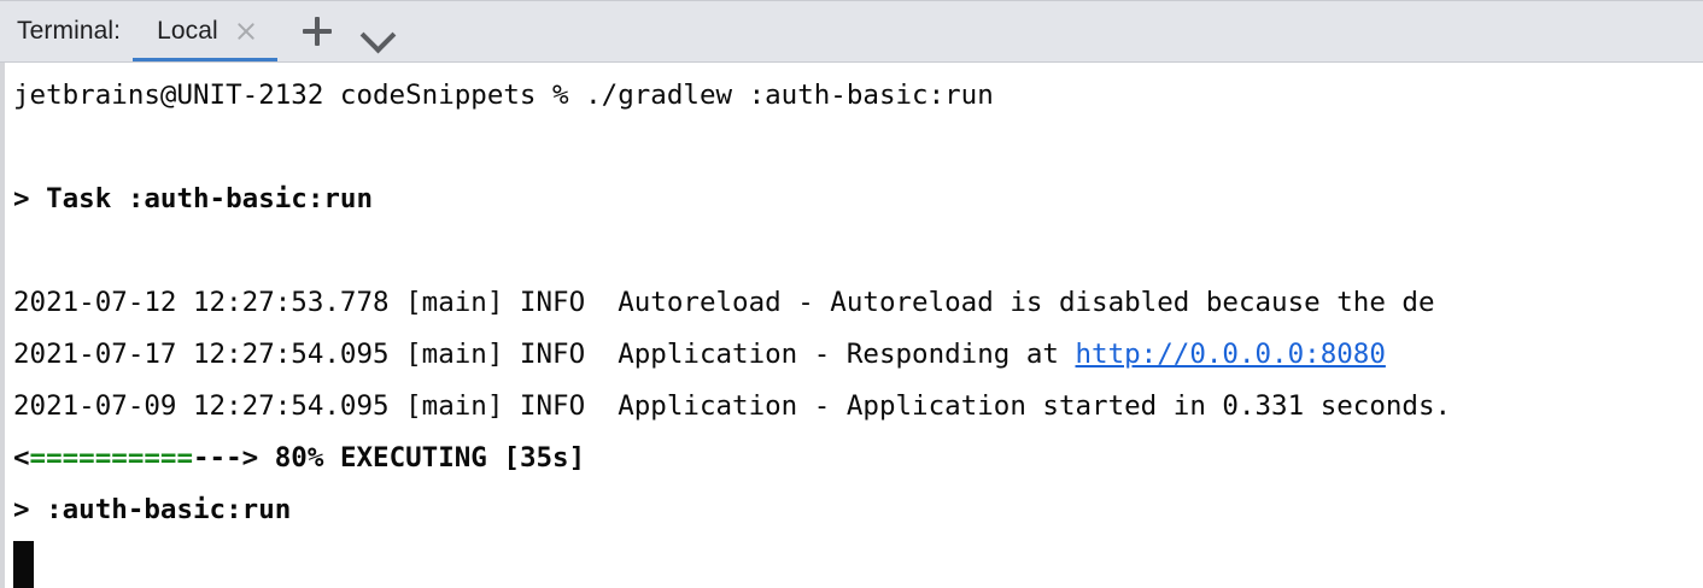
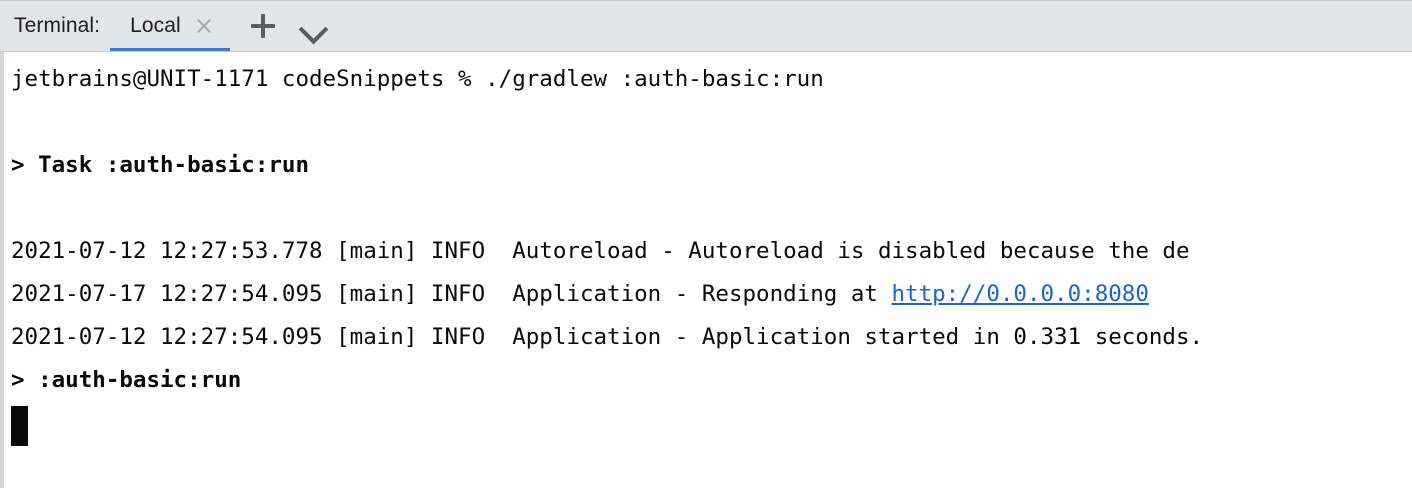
  Terminal:
  Local
- jetbrains@UNIT-2132 codeSnippets % ./gradlew :auth-basic:run
+ jetbrains@UNIT-1171 codeSnippets % ./gradlew :auth-basic:run
  > Task :auth-basic:run
  2021-07-12 12:27:53.778 [main] INFO Autoreload - Autoreload is disabled because the de
  2021-07-17 12:27:54.095 [main] INFO Application - Responding at http://0.0.0.0:8080
- 2021-07-09 12:27:54.095 [main] INFO Application - Application started in 0.331 seconds.
+ 2021-07-12 12:27:54.095 [main] INFO Application - Application started in 0.331 seconds.
- <==========---> 80% EXECUTING [35s]
  > :auth-basic:run
